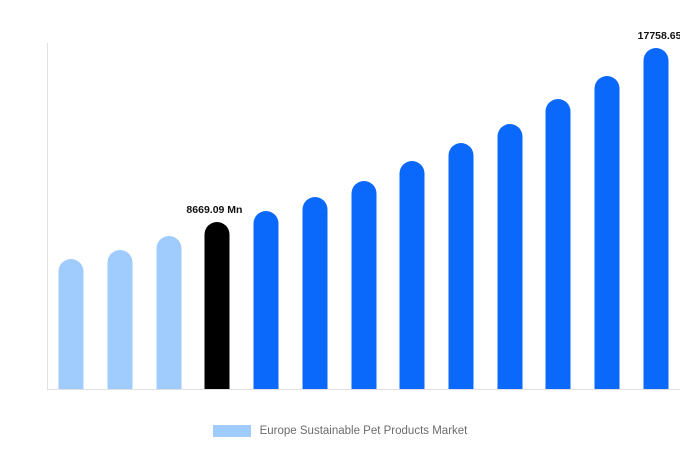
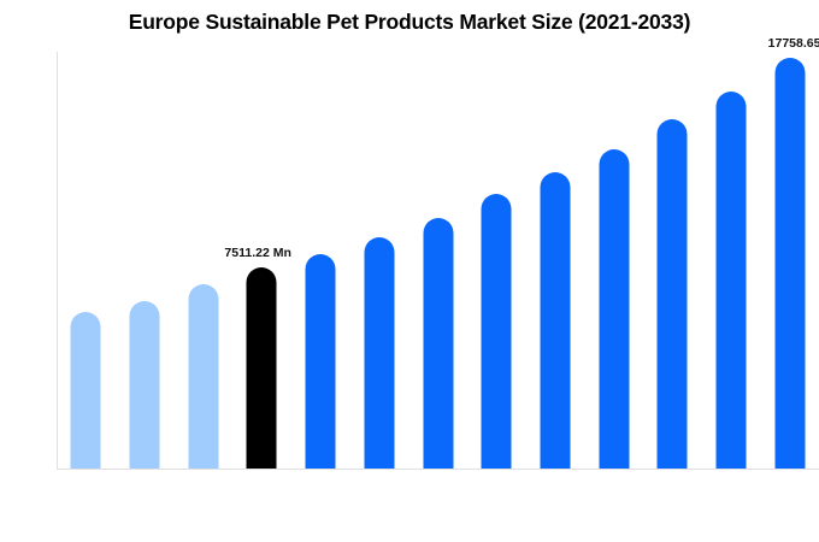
+ Europe Sustainable Pet Products Market Size (2021-2033)
- 8669.09 Mn
+ 7511.22 Mn
  17758.65
- Europe Sustainable Pet Products Market
